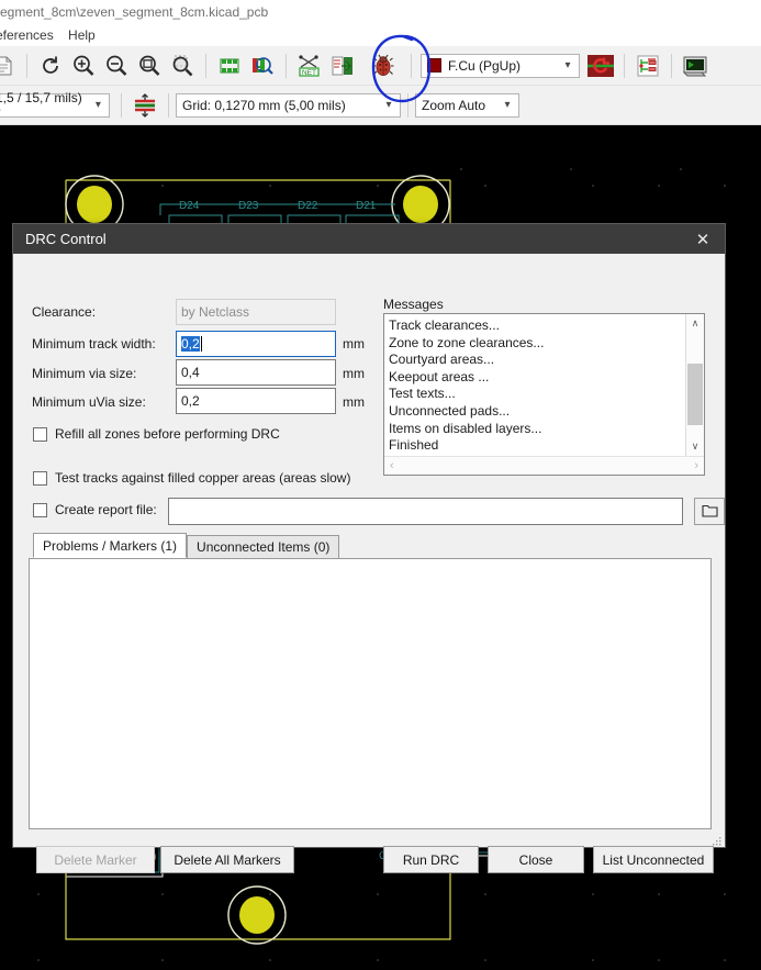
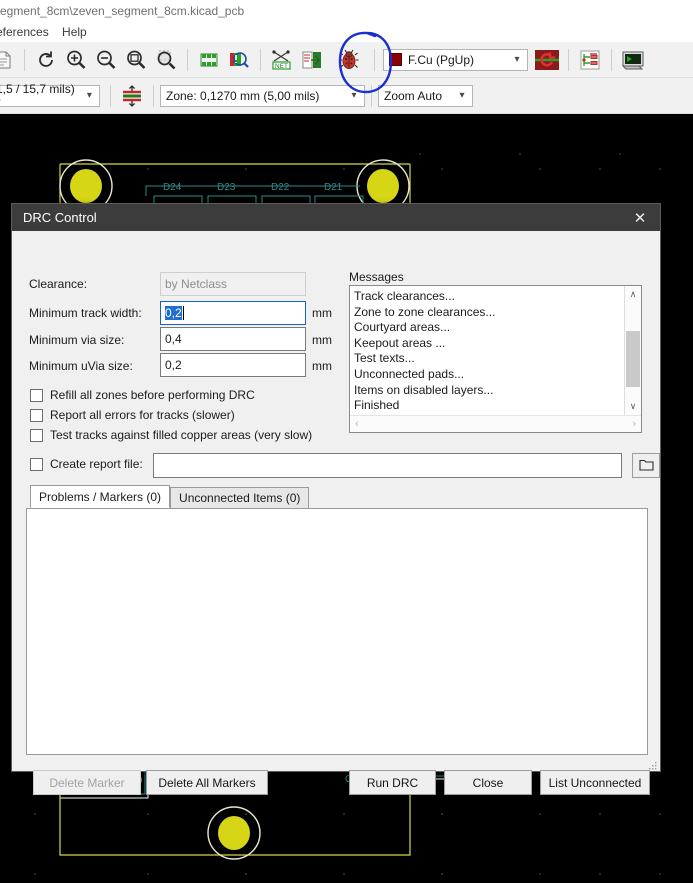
  D24
  D23
  D22
  D21
  egment_8cm\zeven_segment_8cm.kicad_pcb
  ferences Help
  F.Cu (PgUp)
  ▾
  ,5 / 15,7 mils)
  ▾
- Grid: 0,1270 mm (5,00 mils)
+ Zone: 0,1270 mm (5,00 mils)
  ▾
  Zoom Auto
  ▾
  DRC Control
  ✕
  Clearance:
  by Netclass
  Minimum track width:
  0,2
  mm
  Minimum via size:
  0,4
  mm
  Minimum uVia size:
  0,2
  mm
  Refill all zones before performing DRC
+ Report all errors for tracks (slower)
- Test tracks against filled copper areas (areas slow)
+ Test tracks against filled copper areas (very slow)
  Messages
  Track clearances...
  Zone to zone clearances...
  Courtyard areas...
  Keepout areas ...
  Test texts...
  Unconnected pads...
  Items on disabled layers...
  Finished
  ∧
  ∨
  ‹
  ›
  Create report file:
- Problems / Markers (1)
+ Problems / Markers (0)
  Unconnected Items (0)
  Delete Marker
  Delete All Markers
  Run DRC
  Close
  List Unconnected
